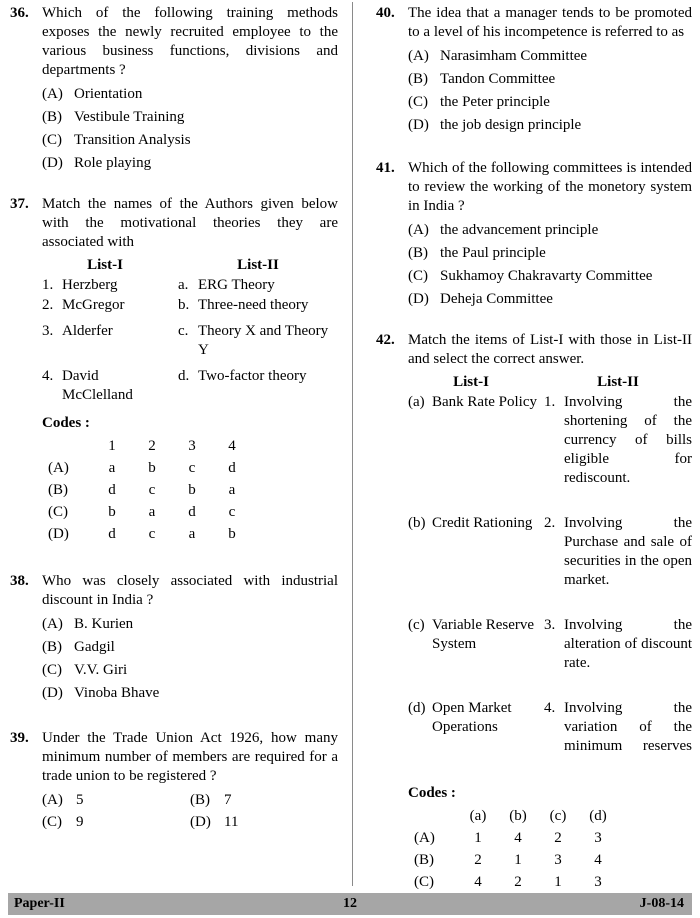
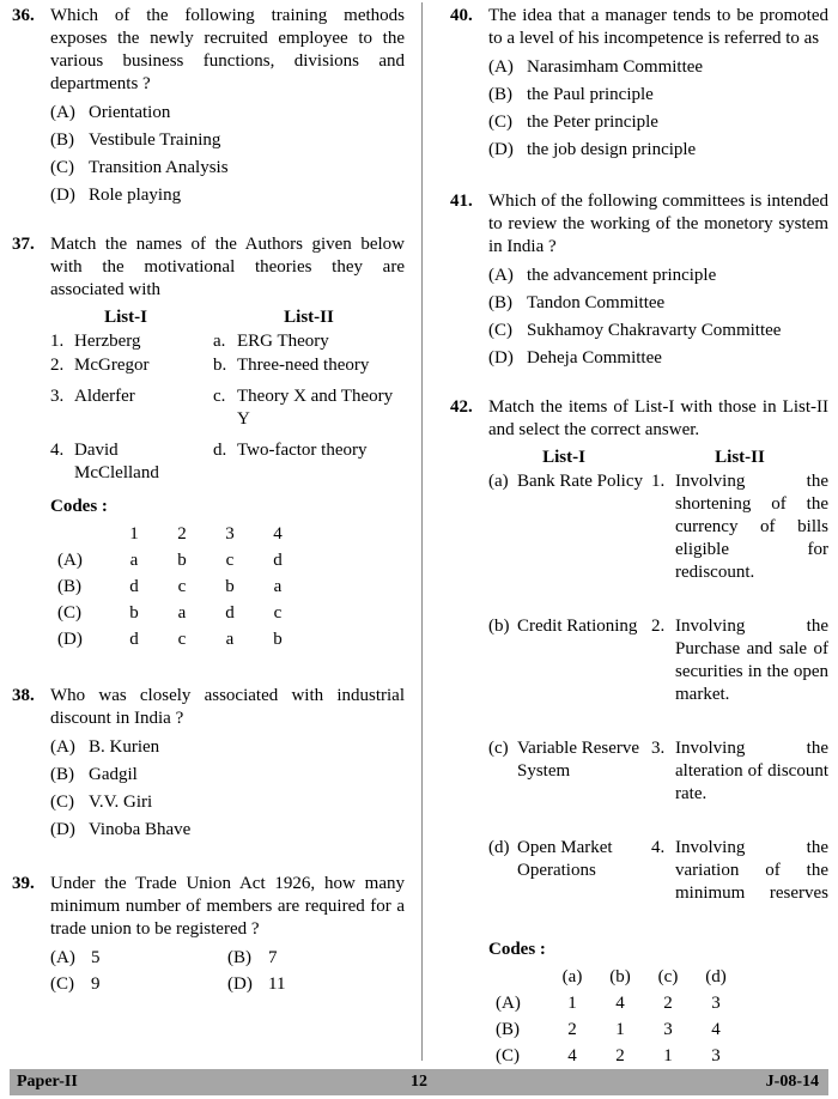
  36.
  Which of the following training methods exposes the newly recruited employee to the various business functions, divisions and departments ?
  (A)
  Orientation
  (B)
  Vestibule Training
  (C)
  Transition Analysis
  (D)
  Role playing
  37.
  Match the names of the Authors given below with the motivational theories they are associated with
  List-I
  List-II
  1.
  Herzberg
  a.
  ERG Theory
  2.
  McGregor
  b.
  Three-need theory
  3.
  Alderfer
  c.
  Theory X and Theory Y
  4.
  David McClelland
  d.
  Two-factor theory
  Codes :
  	1	2	3	4
  (A)	a	b	c	d
  (B)	d	c	b	a
  (C)	b	a	d	c
  (D)	d	c	a	b
  38.
  Who was closely associated with industrial discount in India ?
  (A)
  B. Kurien
  (B)
  Gadgil
  (C)
  V.V. Giri
  (D)
  Vinoba Bhave
  39.
  Under the Trade Union Act 1926, how many minimum number of members are required for a trade union to be registered ?
  (A)
  5
  (B)
  7
  (C)
  9
  (D)
  11
  40.
  The idea that a manager tends to be promoted to a level of his incompetence is referred to as
  (A)
  Narasimham Committee
  (B)
- Tandon Committee
+ the Paul principle
  (C)
  the Peter principle
  (D)
  the job design principle
  41.
  Which of the following committees is intended to review the working of the monetory system in India ?
  (A)
  the advancement principle
  (B)
- the Paul principle
+ Tandon Committee
  (C)
  Sukhamoy Chakravarty Committee
  (D)
  Deheja Committee
  42.
  Match the items of List-I with those in List-II and select the correct answer.
  List-I
  List-II
  (a)
  Bank Rate Policy
  1.
  Involving the shortening of the currency of bills eligible for rediscount.
  (b)
  Credit Rationing
  2.
  Involving the Purchase and sale of securities in the open market.
  (c)
  Variable Reserve System
  3.
  Involving the alteration of discount rate.
  (d)
  Open Market Operations
  4.
  Involving the variation of the minimum reserves
  Codes :
  	(a)	(b)	(c)	(d)
  (A)	1	4	2	3
  (B)	2	1	3	4
  (C)	4	2	1	3
  Paper-II
  12
  J-08-14
